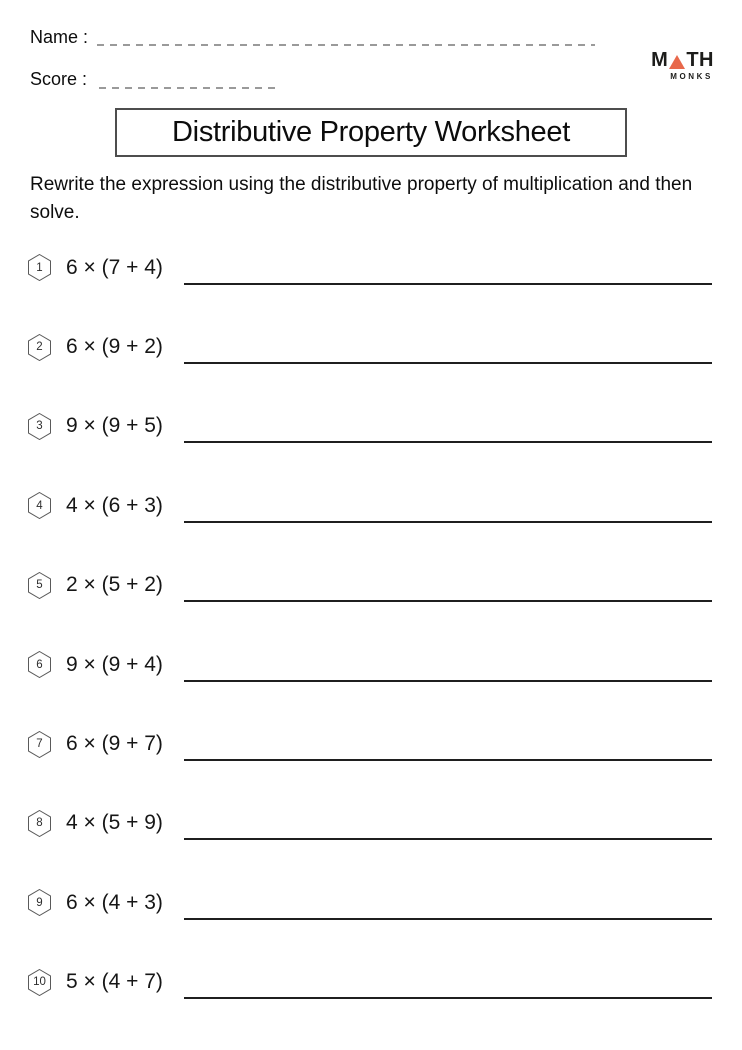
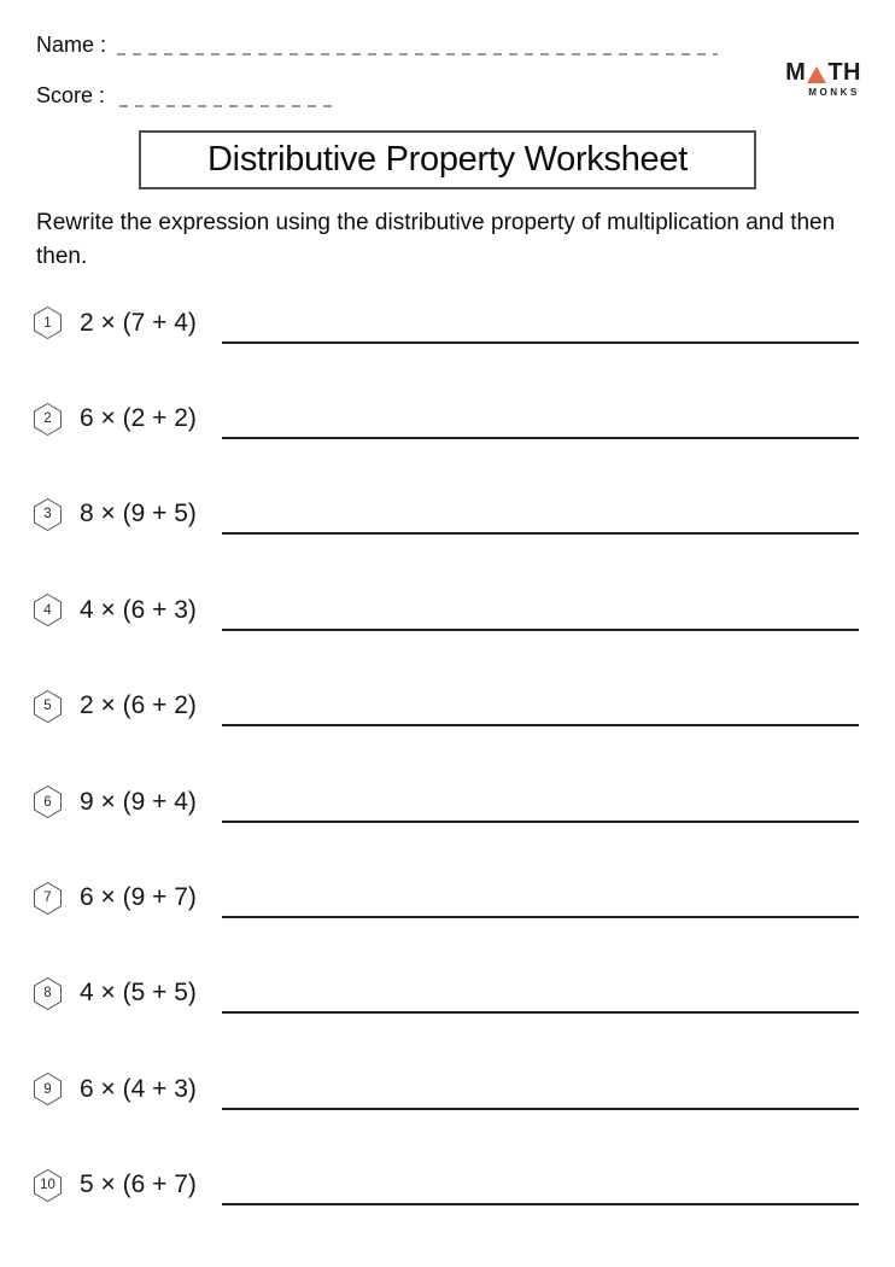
  Name :
  Score :
  M
  TH
  MONKS
  Distributive Property Worksheet
- Rewrite the expression using the distributive property of multiplication and then solve.
+ Rewrite the expression using the distributive property of multiplication and then then.
  1
- 6 × (7 + 4)
+ 2 × (7 + 4)
  2
- 6 × (9 + 2)
+ 6 × (2 + 2)
  3
- 9 × (9 + 5)
+ 8 × (9 + 5)
  4
  4 × (6 + 3)
  5
- 2 × (5 + 2)
+ 2 × (6 + 2)
  6
  9 × (9 + 4)
  7
  6 × (9 + 7)
  8
- 4 × (5 + 9)
+ 4 × (5 + 5)
  9
  6 × (4 + 3)
  10
- 5 × (4 + 7)
+ 5 × (6 + 7)
